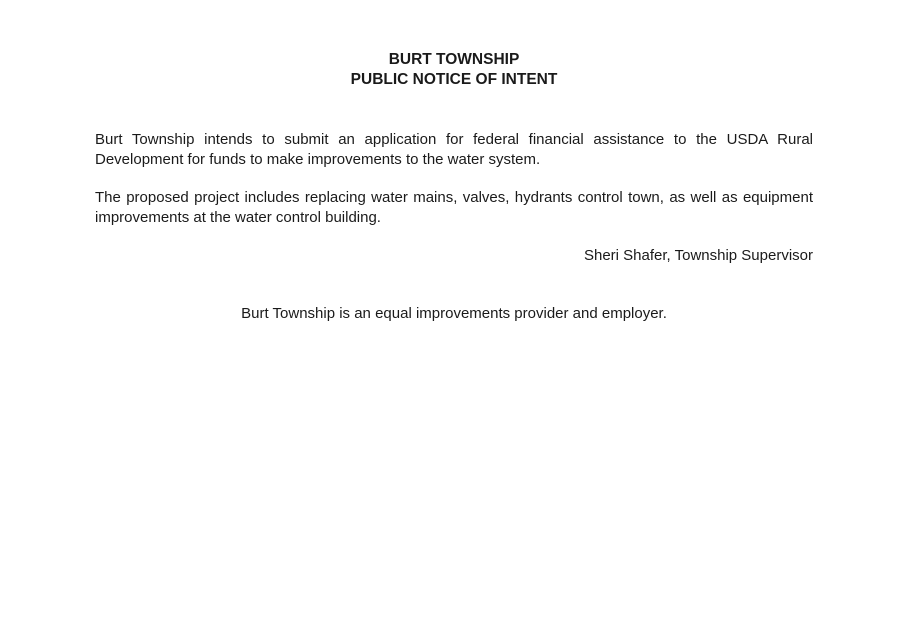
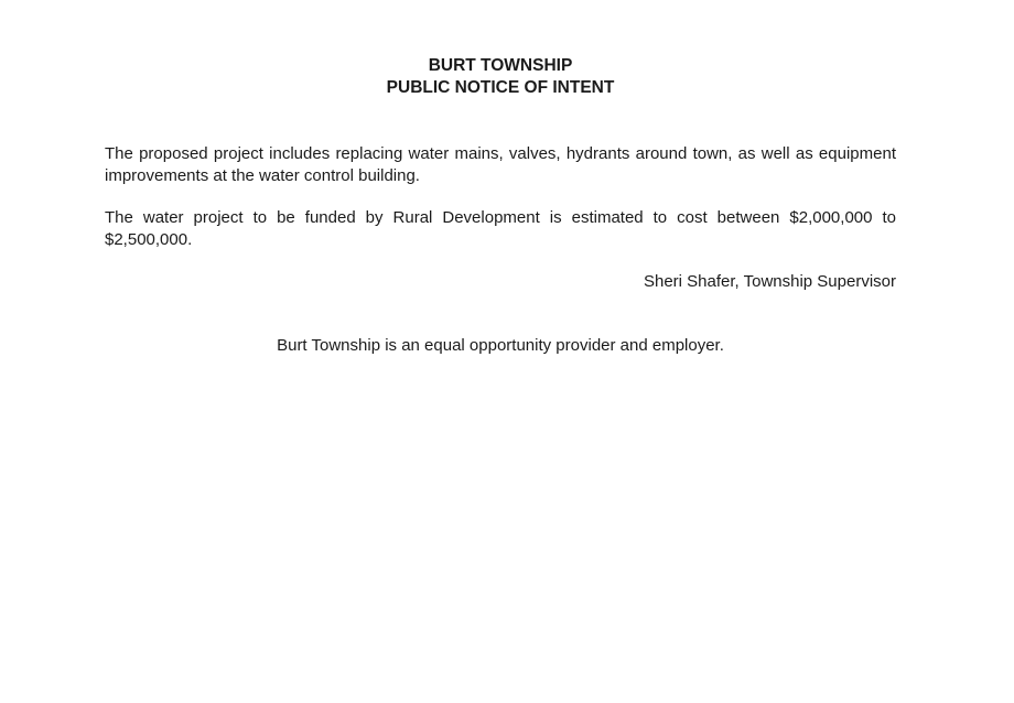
  BURT TOWNSHIP
  PUBLIC NOTICE OF INTENT
- Burt Township intends to submit an application for federal financial assistance to the USDA Rural Development for funds to make improvements to the water system.
- The proposed project includes replacing water mains, valves, hydrants control town, as well as equipment improvements at the water control building.
+ The proposed project includes replacing water mains, valves, hydrants around town, as well as equipment improvements at the water control building.
+ The water project to be funded by Rural Development is estimated to cost between $2,000,000 to $2,500,000.
  Sheri Shafer, Township Supervisor
- Burt Township is an equal improvements provider and employer.
+ Burt Township is an equal opportunity provider and employer.
